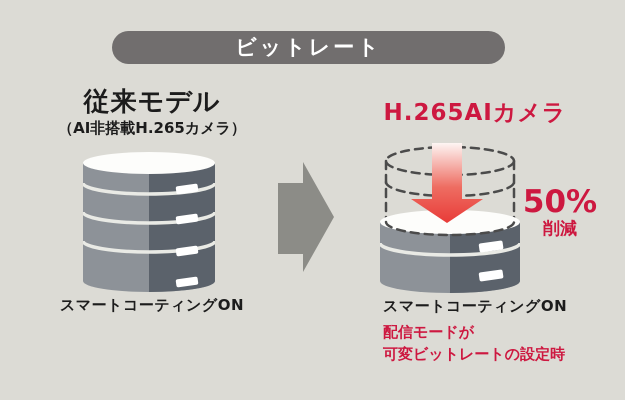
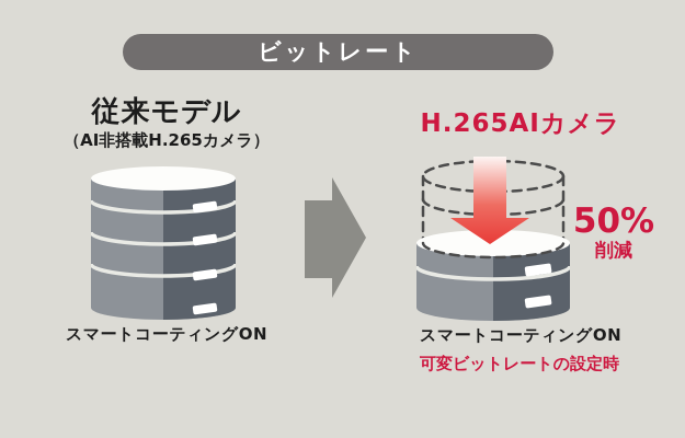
  ビットレート
  従来モデル
  （AI非搭載H.265カメラ）
  スマートコーティングON
  H.265AIカメラ
  50%
  削減
  スマートコーティングON
- 配信モードが
  可変ビットレートの設定時
